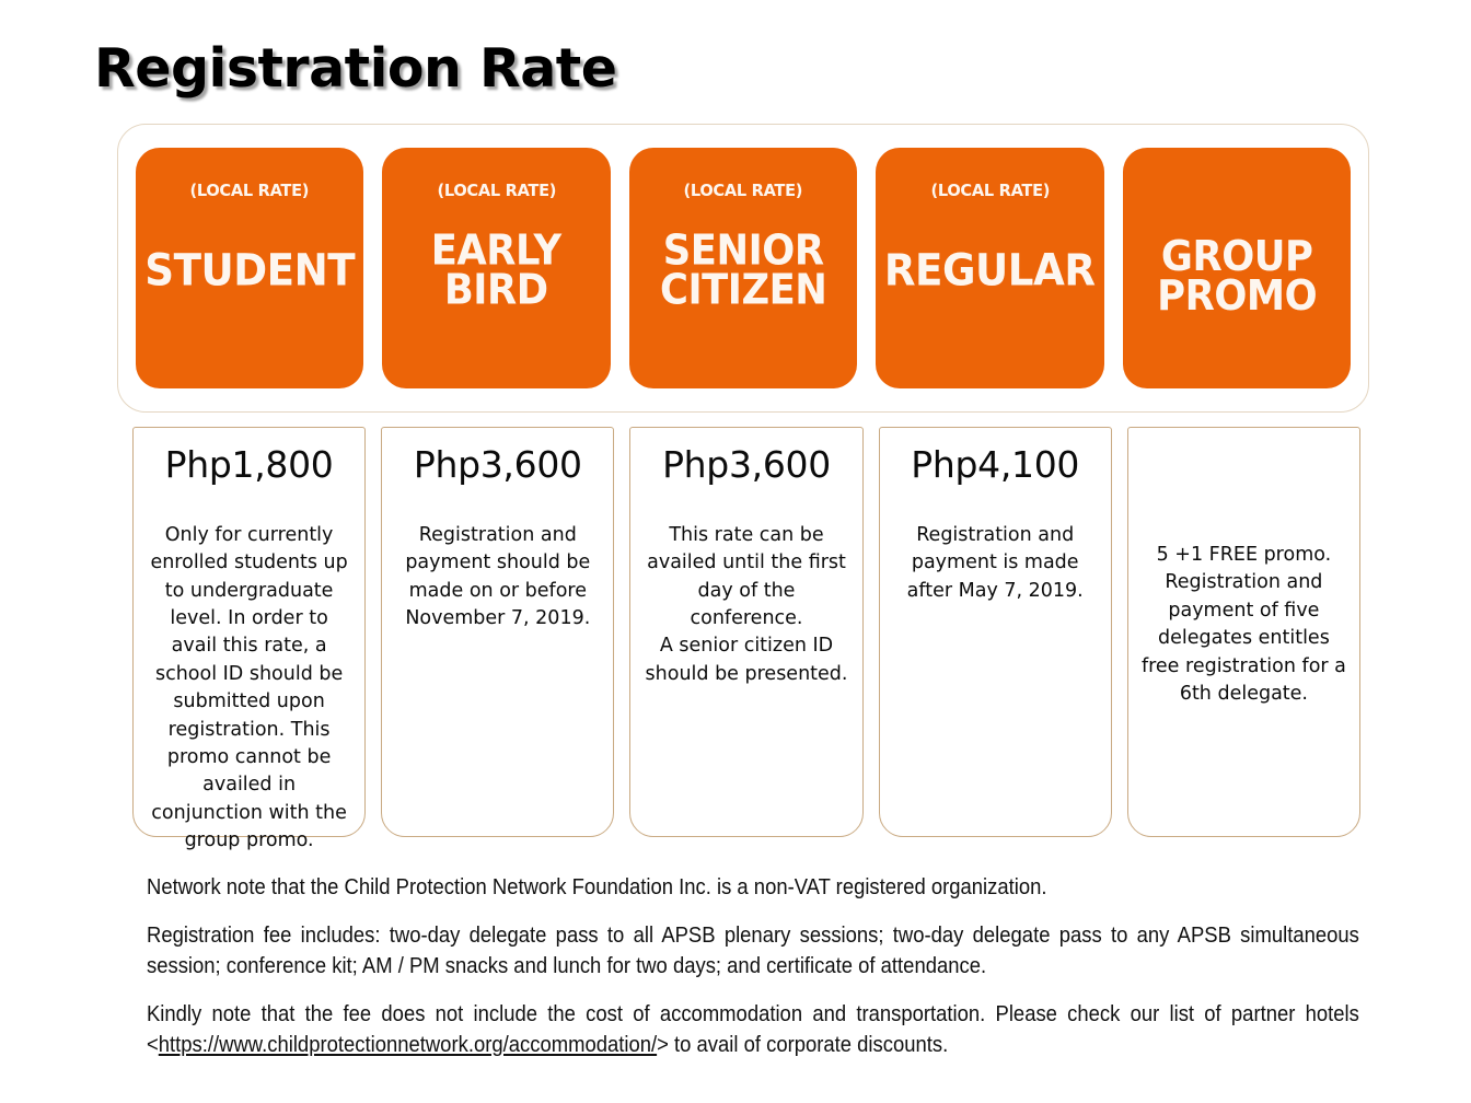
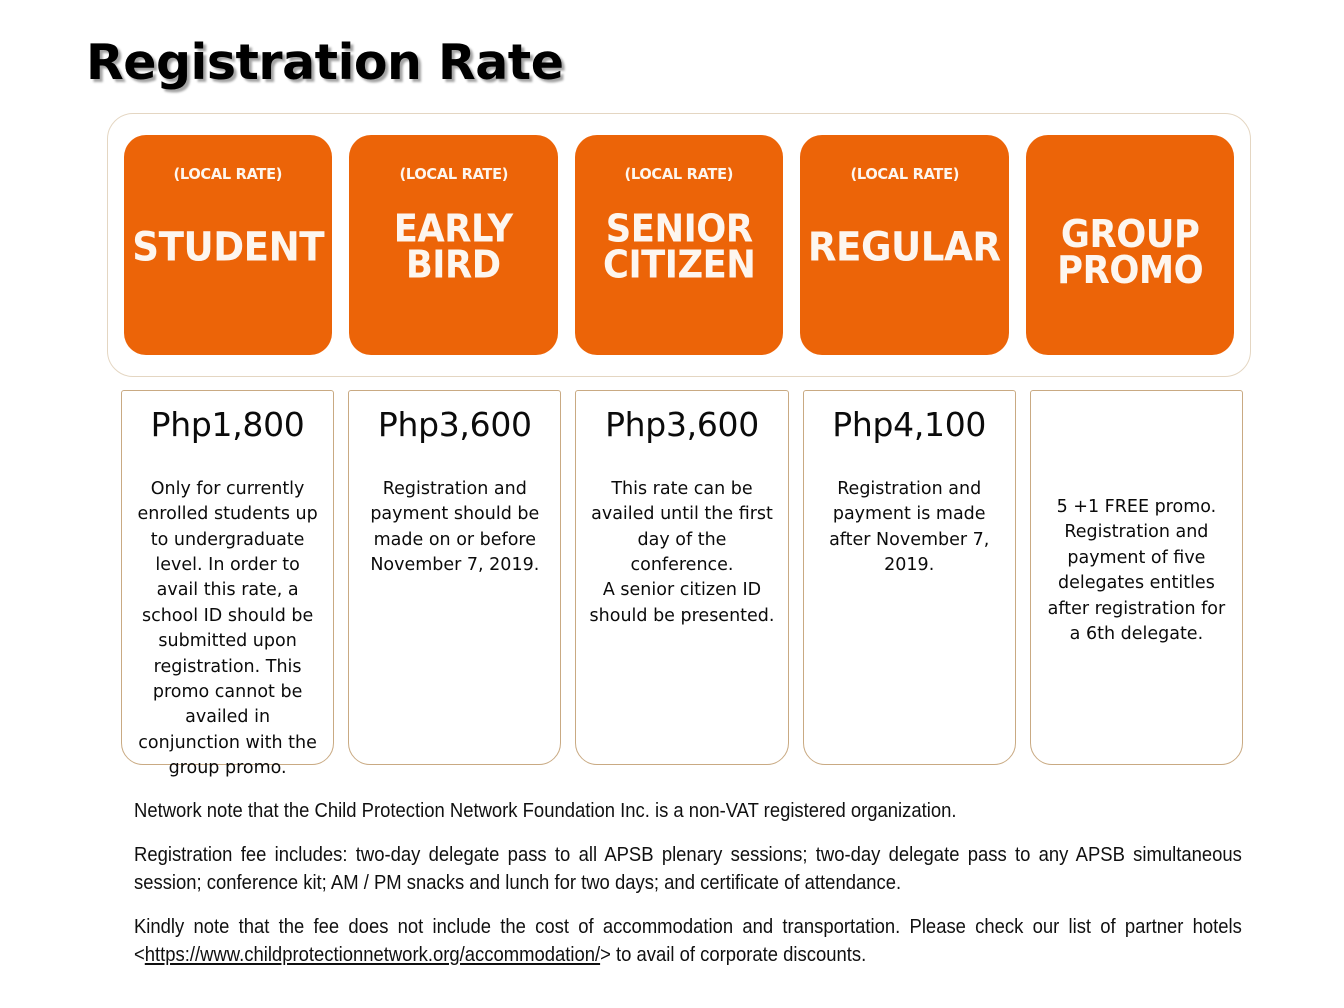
  Registration Rate
  (LOCAL RATE)
  STUDENT
  (LOCAL RATE)
  EARLY
  BIRD
  (LOCAL RATE)
  SENIOR
  CITIZEN
  (LOCAL RATE)
  REGULAR
  GROUP
  PROMO
  Php1,800
  Only for currently enrolled students up to undergraduate level. In order to avail this rate, a school ID should be submitted upon registration. This promo cannot be availed in conjunction with the group promo.
  Php3,600
  Registration and payment should be made on or before November 7, 2019.
  Php3,600
  This rate can be availed until the first day of the conference.
  A senior citizen ID should be presented.
  Php4,100
- Registration and payment is made after May 7, 2019.
+ Registration and payment is made after November 7, 2019.
- 5 +1 FREE promo. Registration and payment of five delegates entitles free registration for a 6th delegate.
+ 5 +1 FREE promo. Registration and payment of five delegates entitles after registration for a 6th delegate.
  Network note that the Child Protection Network Foundation Inc. is a non-VAT registered organization.
  Registration fee includes: two-day delegate pass to all APSB plenary sessions; two-day delegate pass to any APSB simultaneous session; conference kit; AM / PM snacks and lunch for two days; and certificate of attendance.
  Kindly note that the fee does not include the cost of accommodation and transportation. Please check our list of partner hotels <https://www.childprotectionnetwork.org/accommodation/> to avail of corporate discounts.
